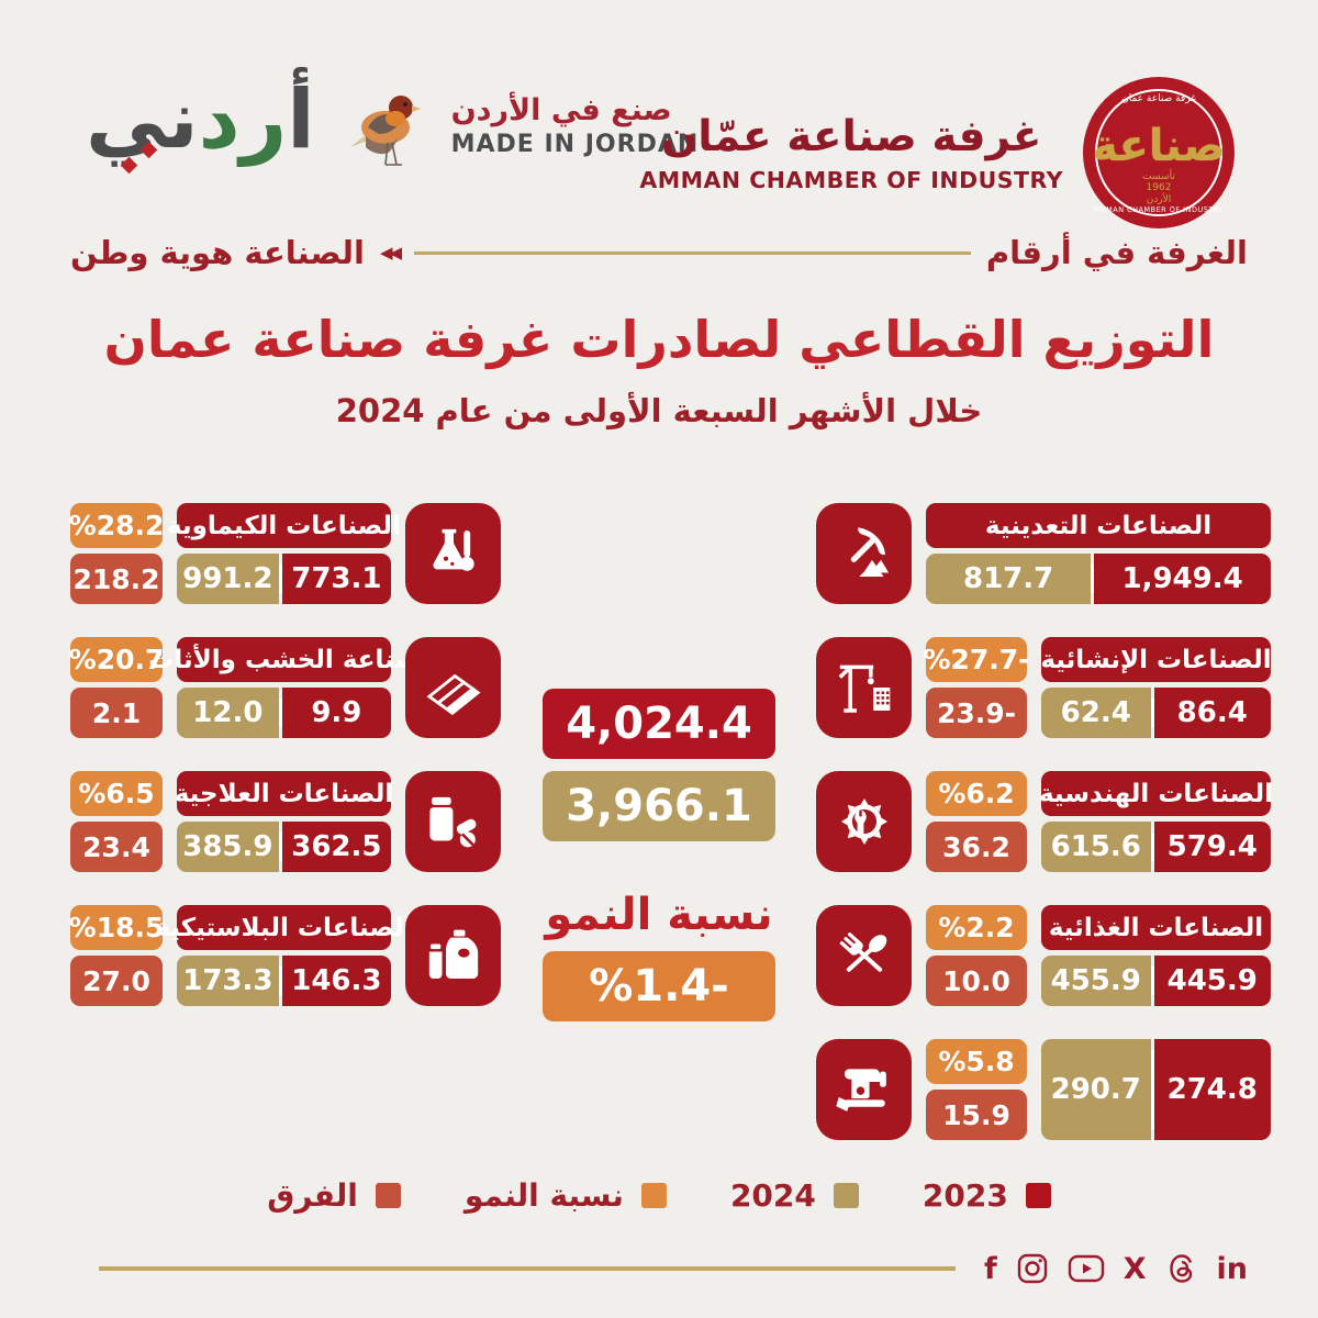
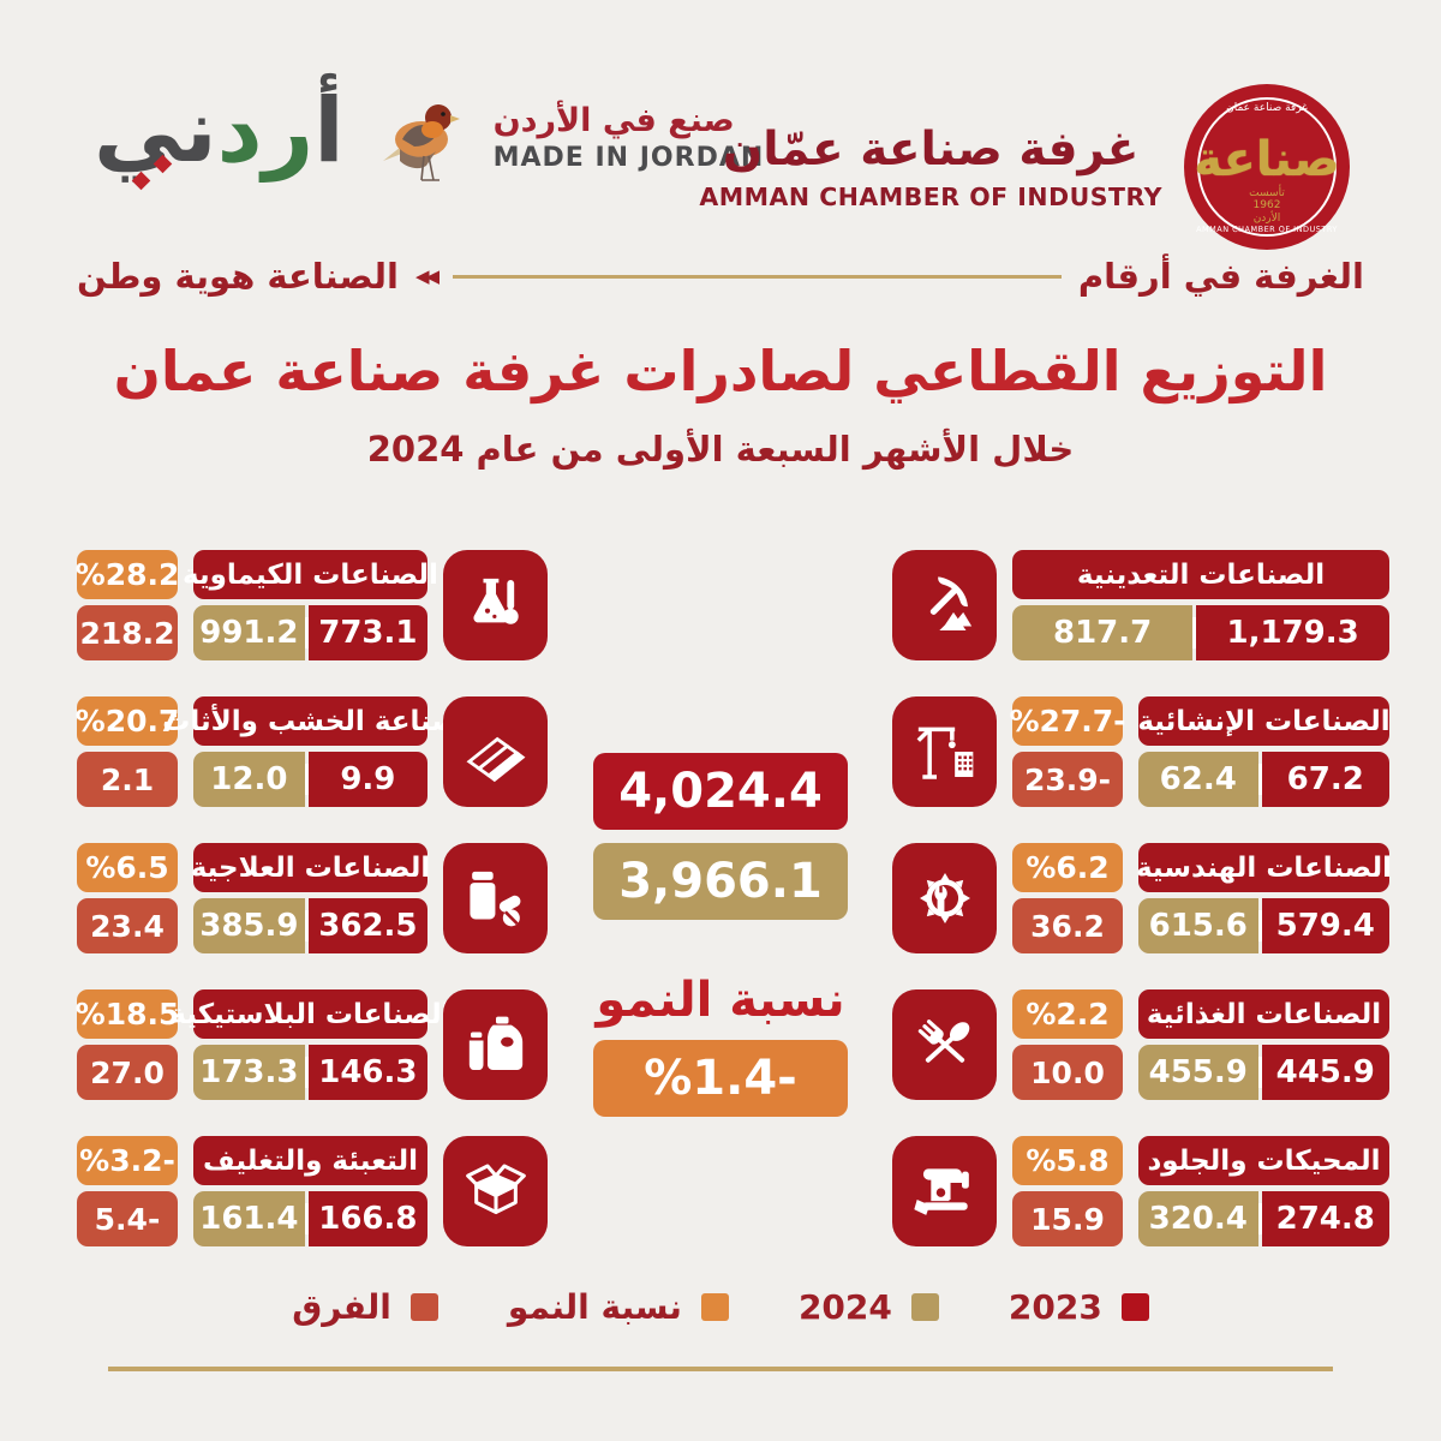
  أردني
  صنع في الأردن
  MADE IN JORDAN
  غرفة صناعة عمّان
  AMMAN CHAMBER OF INDUSTRY
  غرفة صناعة عمان
  صناعة
  تأسست
  1962
  الأردن
  AMMAN CHAMBER OF INDUSTRY
  الغرفة في أرقام
  ◀◀
  الصناعة هوية وطن
  التوزيع القطاعي لصادرات غرفة صناعة عمان
  خلال الأشهر السبعة الأولى من عام 2024
  %28.2
  218.2
  لصناعات الكيماوية
  991.2
  773.1
  %20.7
  2.1
  ناعة الخشب والأثاث
  12.0
  9.9
  %6.5
  23.4
  الصناعات العلاجية
  385.9
  362.5
  %18.5
  27.0
  صناعات البلاستيكية
  173.3
  146.3
+ %3.2-
+ 5.4-
+ التعبئة والتغليف
+ 161.4
+ 166.8
  الصناعات التعدينية
  817.7
- 1,949.4
+ 1,179.3
  %27.7-
  23.9-
  الصناعات الإنشائية
  62.4
- 86.4
+ 67.2
  %6.2
  36.2
  الصناعات الهندسية
  615.6
  579.4
  %2.2
  10.0
  الصناعات الغذائية
  455.9
  445.9
  %5.8
  15.9
+ المحيكات والجلود
- 290.7
+ 320.4
  274.8
  4,024.4
  3,966.1
  نسبة النمو
  %1.4-
  الفرق
  نسبة النمو
  2024
  2023
- f
- X
- in
